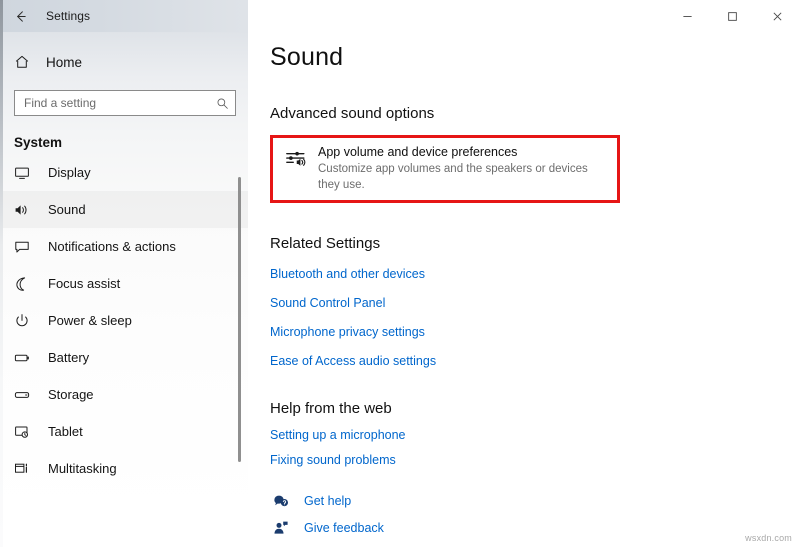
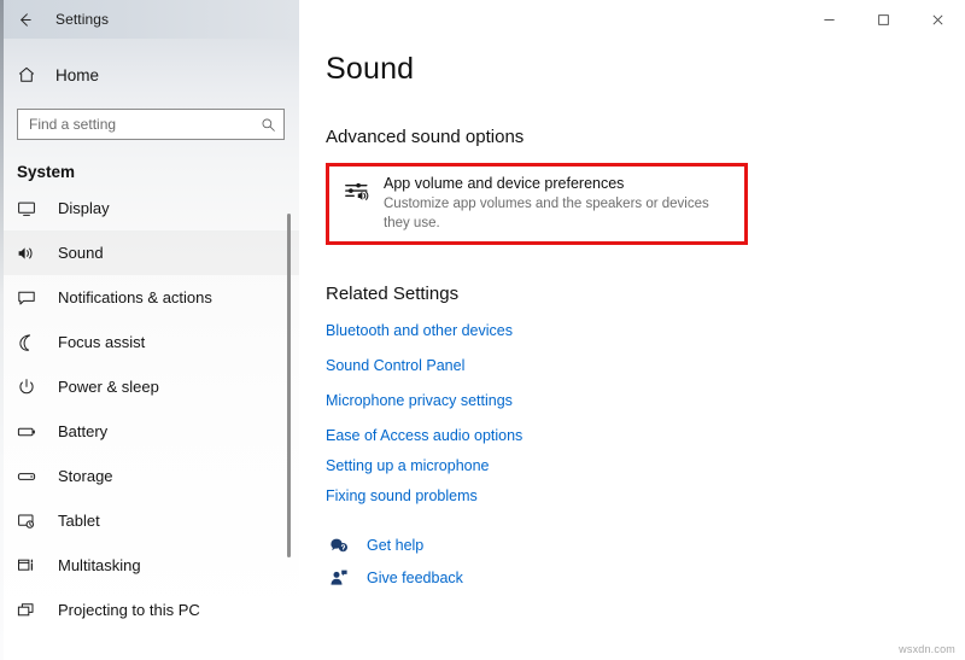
  Settings
  Home
  Find a setting
  System
  Display
  Sound
  Notifications & actions
  Focus assist
  Power & sleep
  Battery
  Storage
  Tablet
  Multitasking
+ Projecting to this PC
  Sound
  Advanced sound options
  App volume and device preferences
  Customize app volumes and the speakers or devices they use.
  Related Settings
  Bluetooth and other devices
  Sound Control Panel
  Microphone privacy settings
- Ease of Access audio settings
+ Ease of Access audio options
- Help from the web
  Setting up a microphone
  Fixing sound problems
  Get help
  Give feedback
  wsxdn.com
